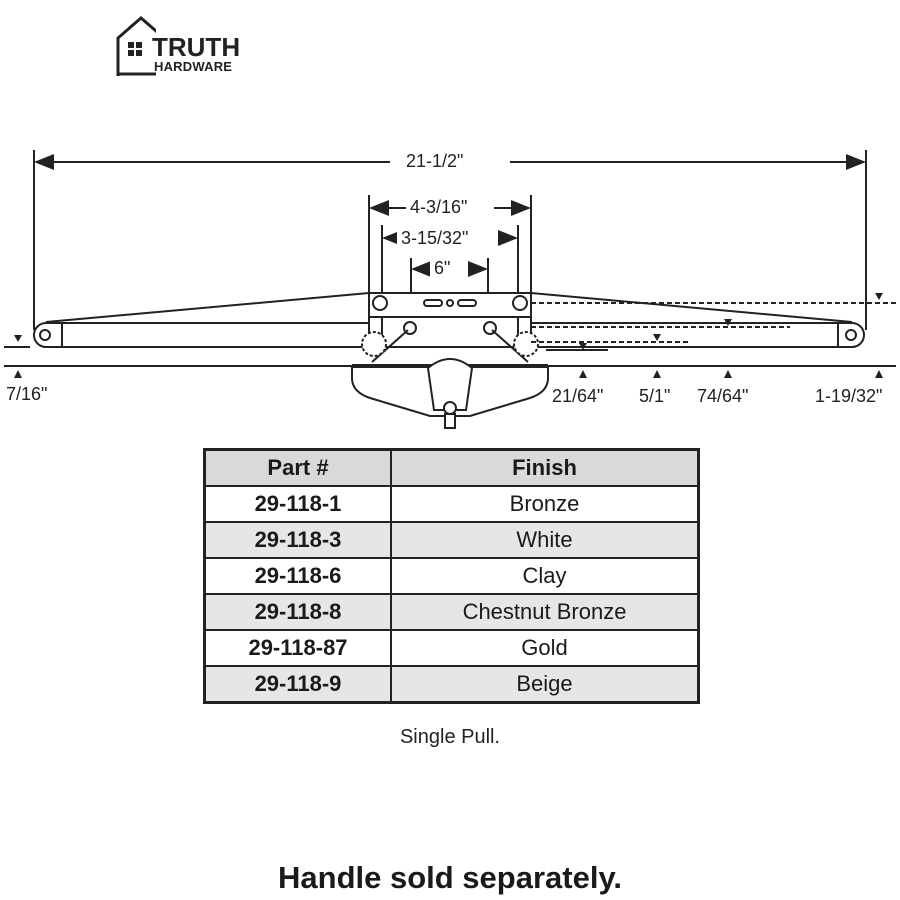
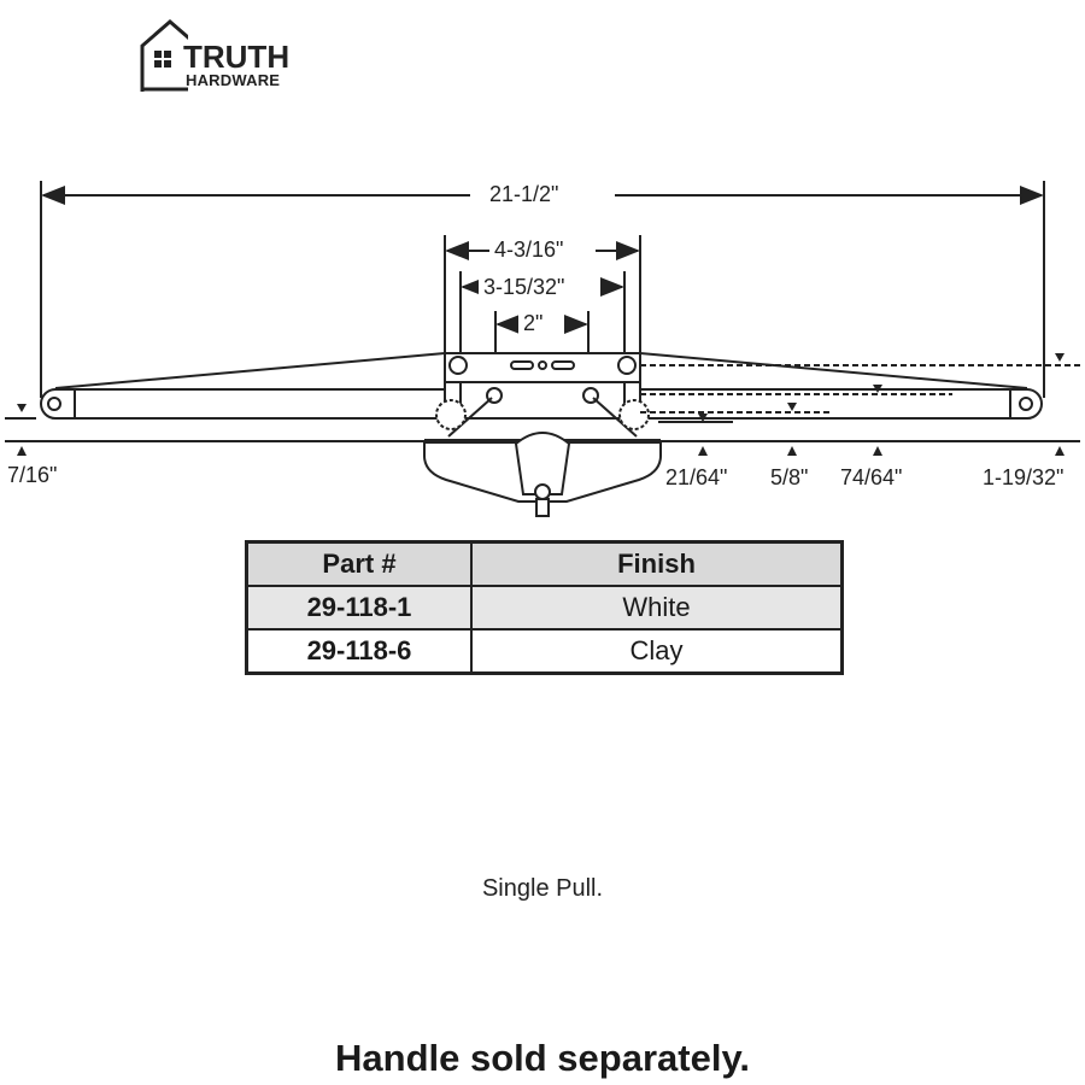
  TRUTH
  HARDWARE
  21-1/2"
  4-3/16"
  3-15/32"
- 6"
+ 2"
  7/16"
  21/64"
- 5/1"
+ 5/8"
  74/64"
  1-19/32"
  Part #	Finish
- 29-118-1	Bronze
- 29-118-3	White
+ 29-118-1	White
  29-118-6	Clay
- 29-118-8	Chestnut Bronze
- 29-118-87	Gold
- 29-118-9	Beige
  Single Pull.
  Handle sold separately.
